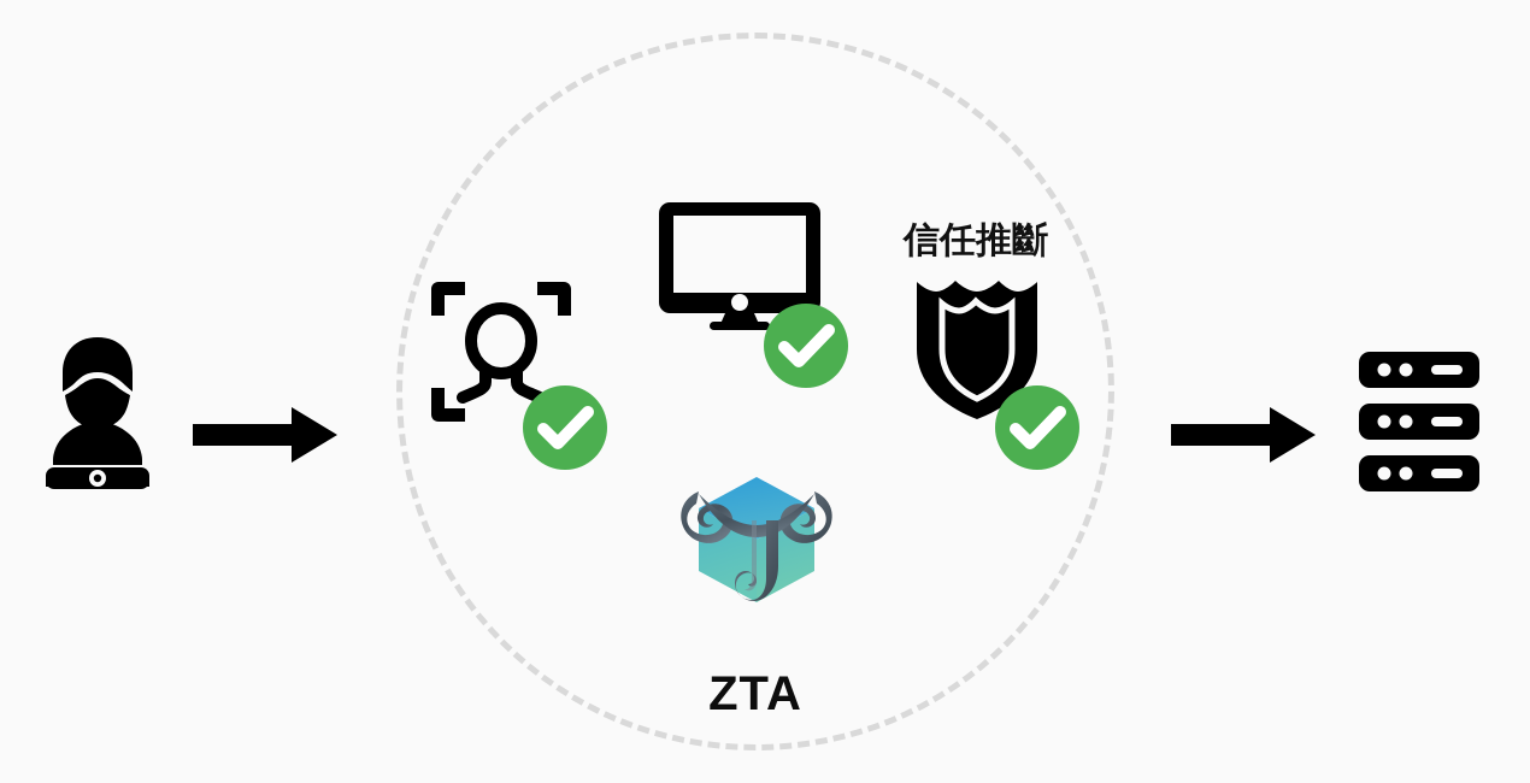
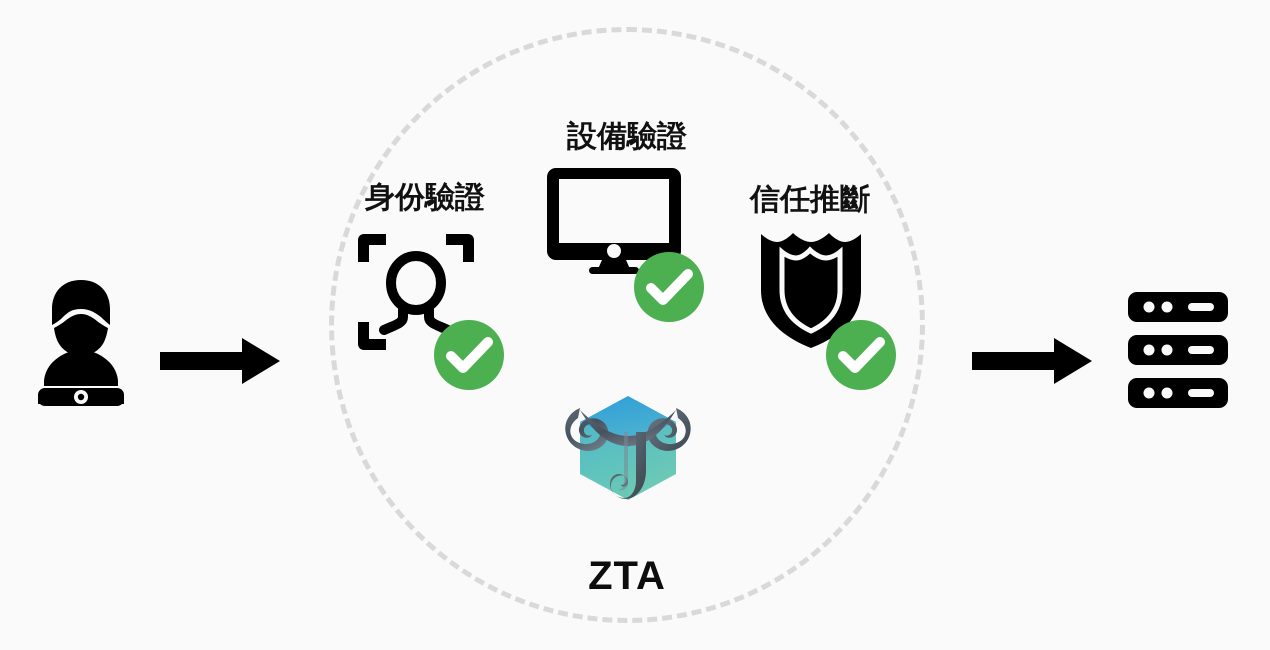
+ 身份驗證
+ 設備驗證
  信任推斷
  ZTA
